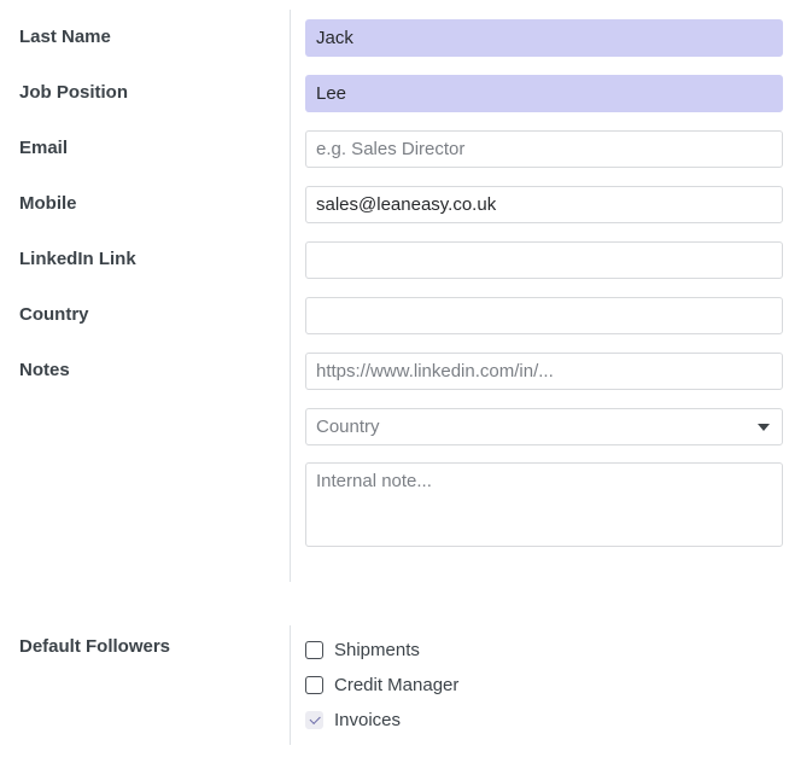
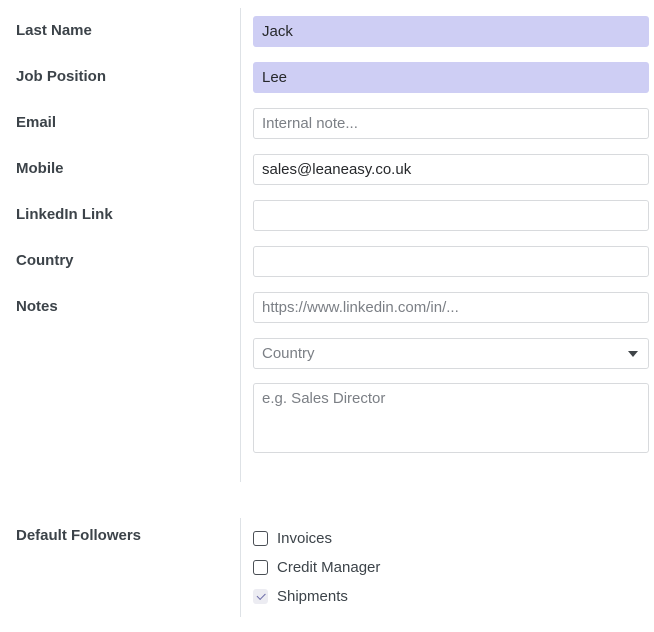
  Last Name
  Job Position
  Email
  Mobile
  LinkedIn Link
  Country
  Notes
  Jack
  Lee
- e.g. Sales Director
+ Internal note...
  sales@leaneasy.co.uk
  https://www.linkedin.com/in/...
  Country
- Internal note...
+ e.g. Sales Director
  Default Followers
- Shipments
+ Invoices
  Credit Manager
- Invoices
+ Shipments
